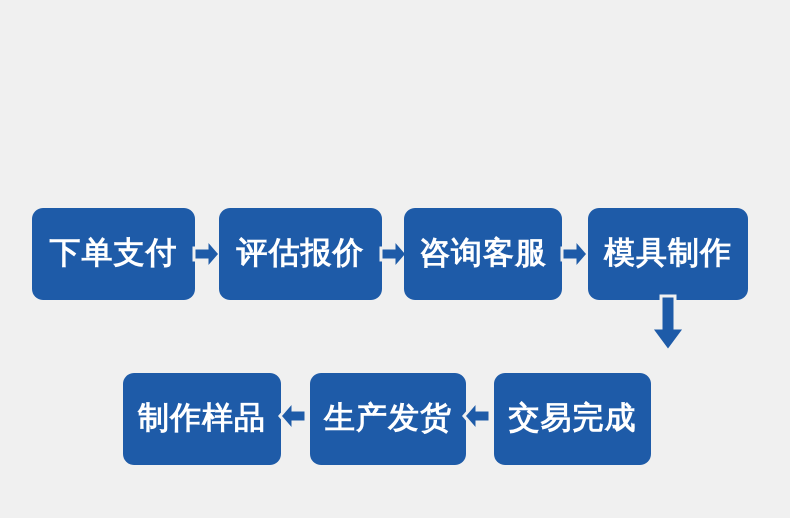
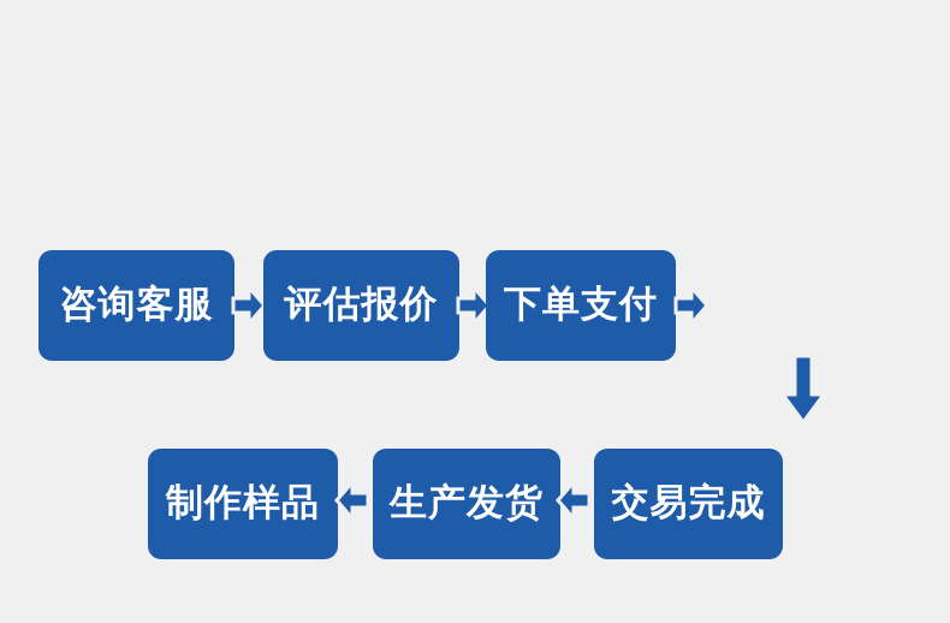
- 下单支付
+ 咨询客服
  评估报价
- 咨询客服
+ 下单支付
- 模具制作
  制作样品
  生产发货
  交易完成
